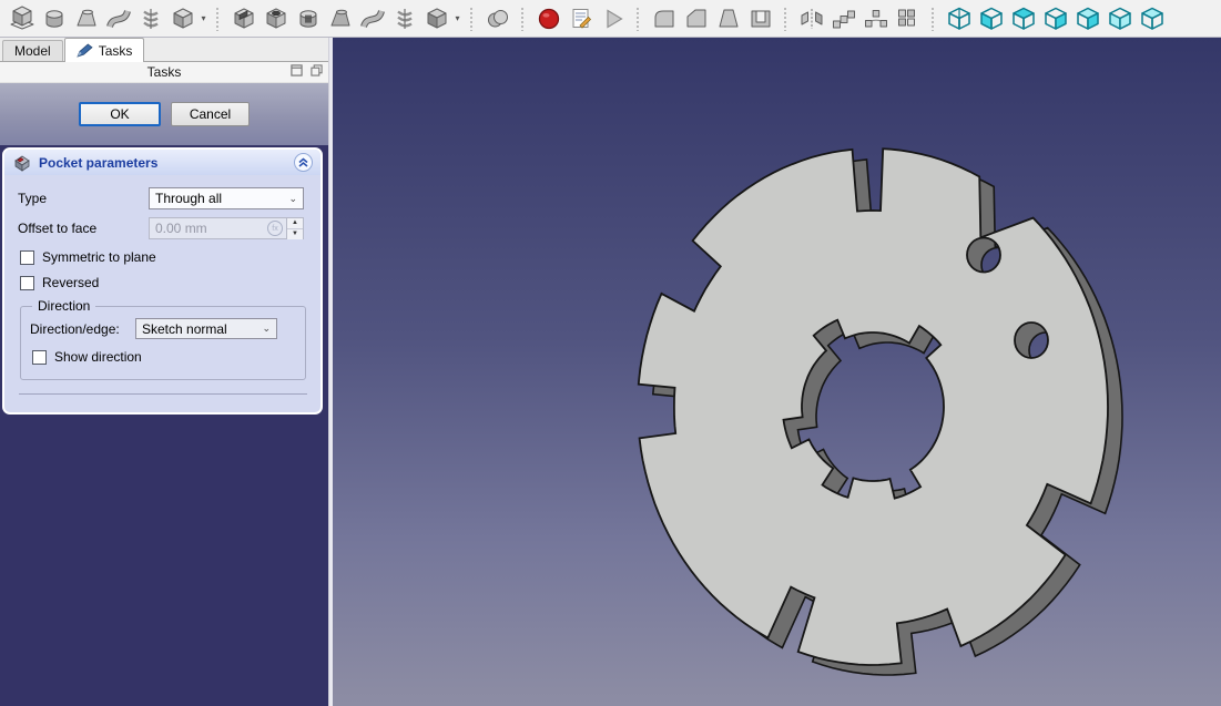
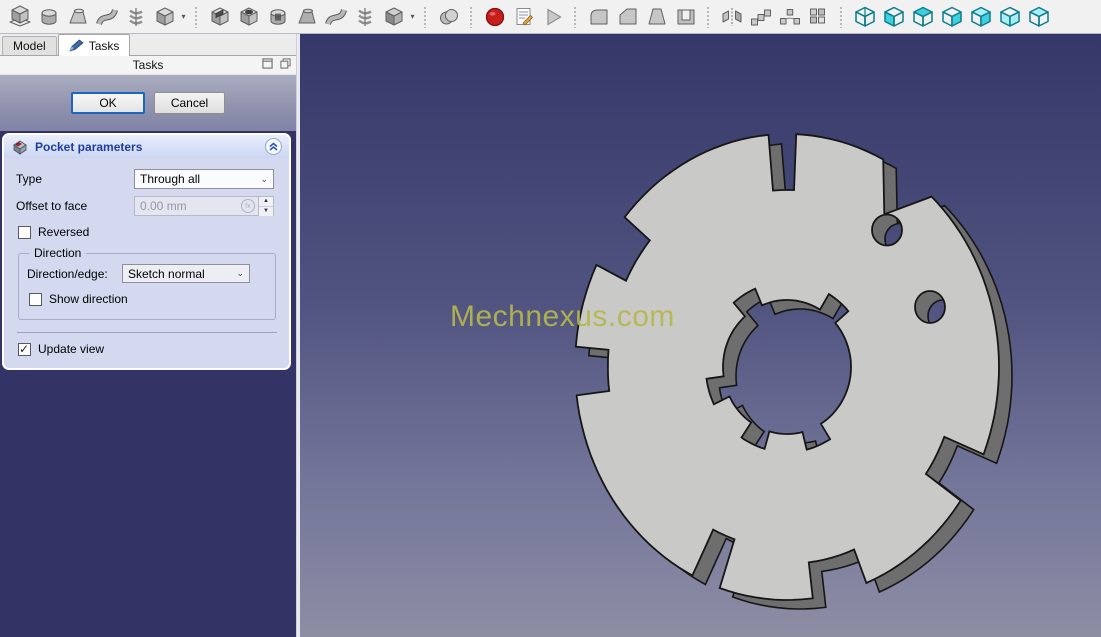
  ▾
  ▾
  Model
  Tasks
  Tasks
  OK
  Cancel
  Pocket parameters
  Type
  Through all
  ⌄
  Offset to face
  0.00 mm
- Symmetric to plane
  Reversed
  Direction
  Direction/edge:
  Sketch normal
  ⌄
  Show direction
+ Update view
+ Mechnexus.com
